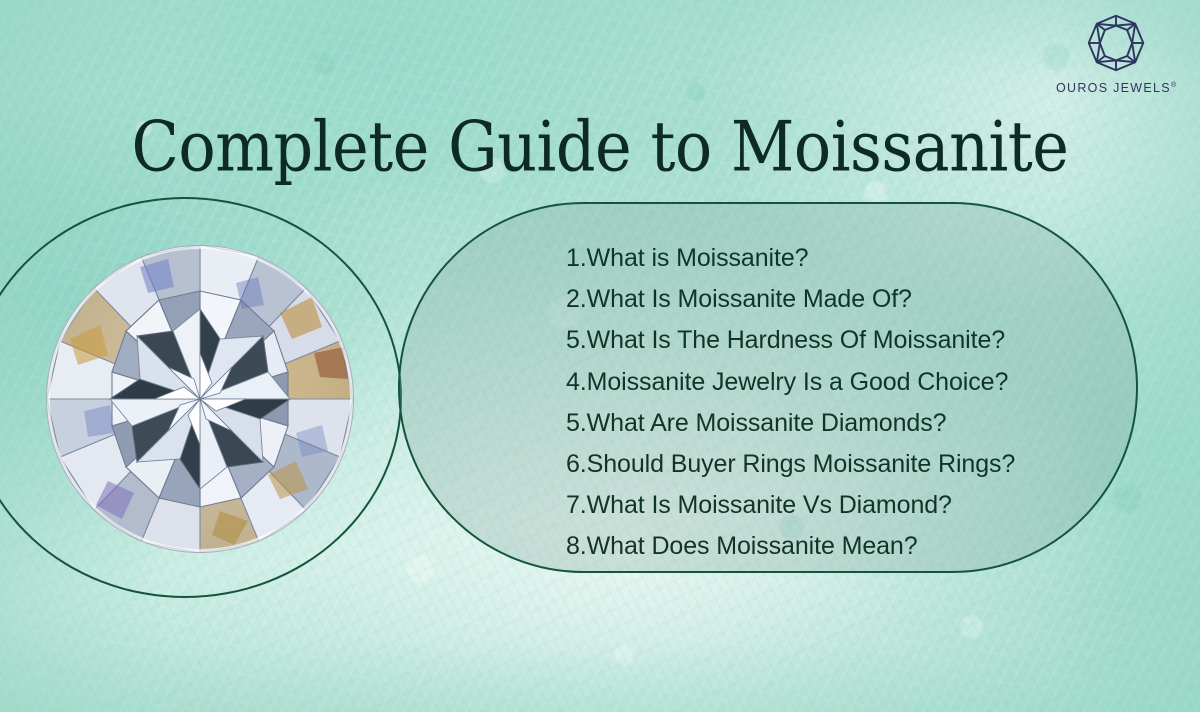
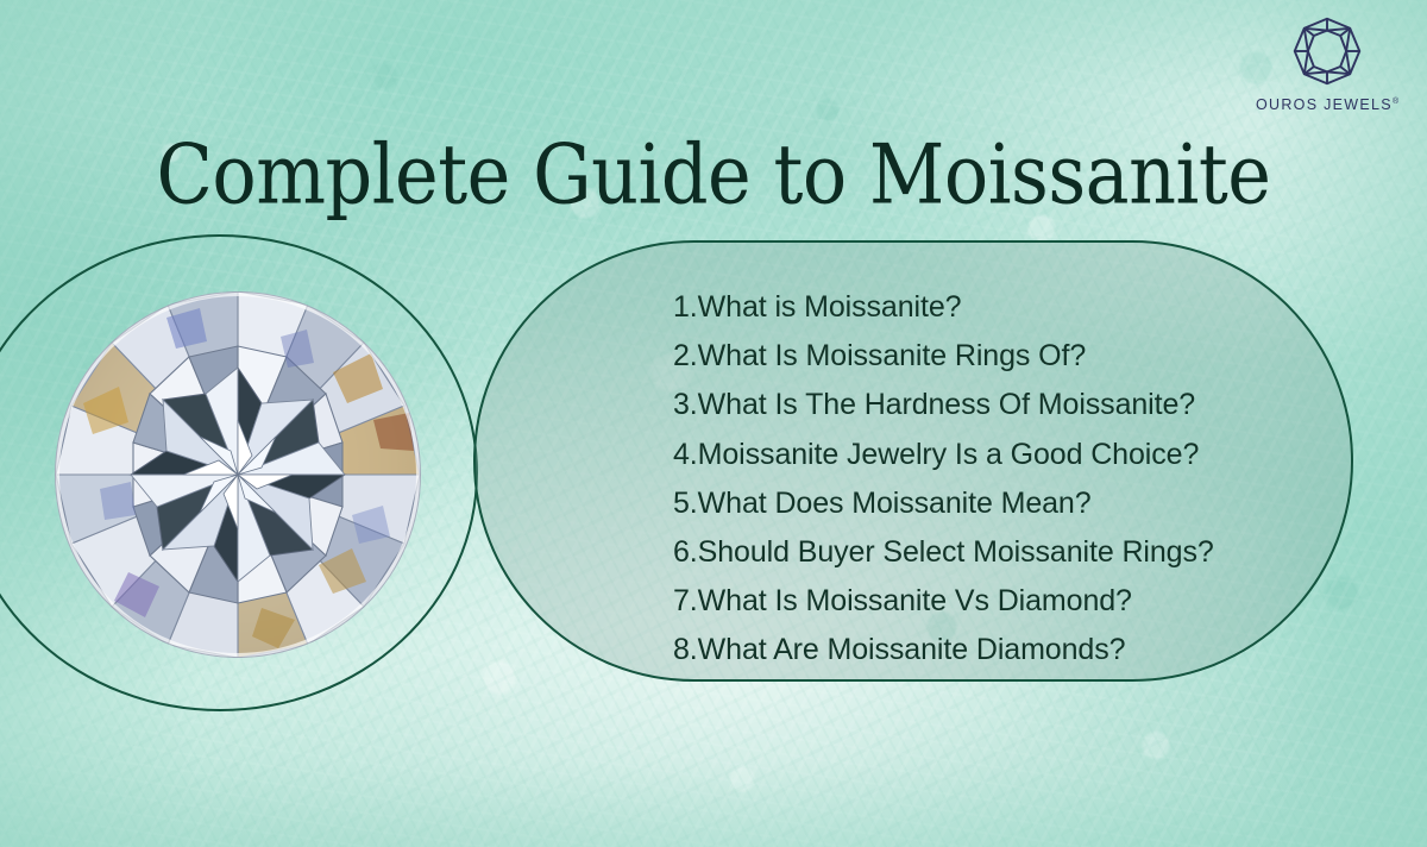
  OUROS JEWELS
  Complete Guide to Moissanite
  1.What is Moissanite?
- 2.What Is Moissanite Made Of?
+ 2.What Is Moissanite Rings Of?
- 5.What Is The Hardness Of Moissanite?
+ 3.What Is The Hardness Of Moissanite?
  4.Moissanite Jewelry Is a Good Choice?
- 5.What Are Moissanite Diamonds?
+ 5.What Does Moissanite Mean?
- 6.Should Buyer Rings Moissanite Rings?
+ 6.Should Buyer Select Moissanite Rings?
  7.What Is Moissanite Vs Diamond?
- 8.What Does Moissanite Mean?
+ 8.What Are Moissanite Diamonds?
